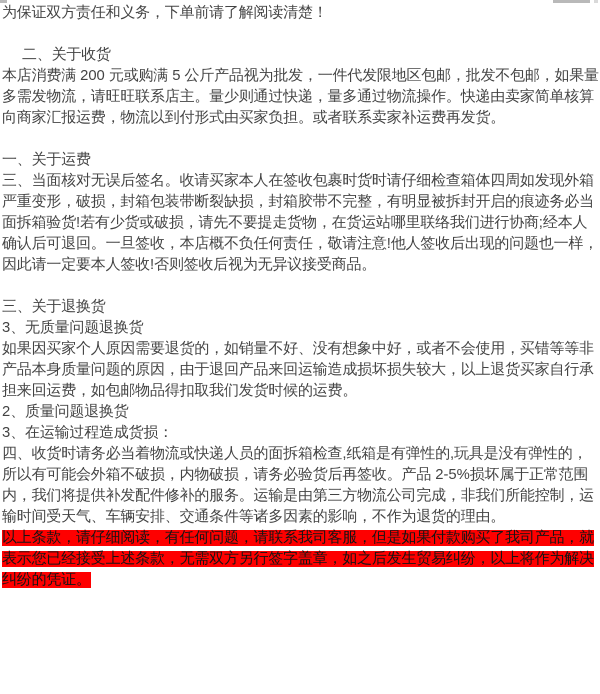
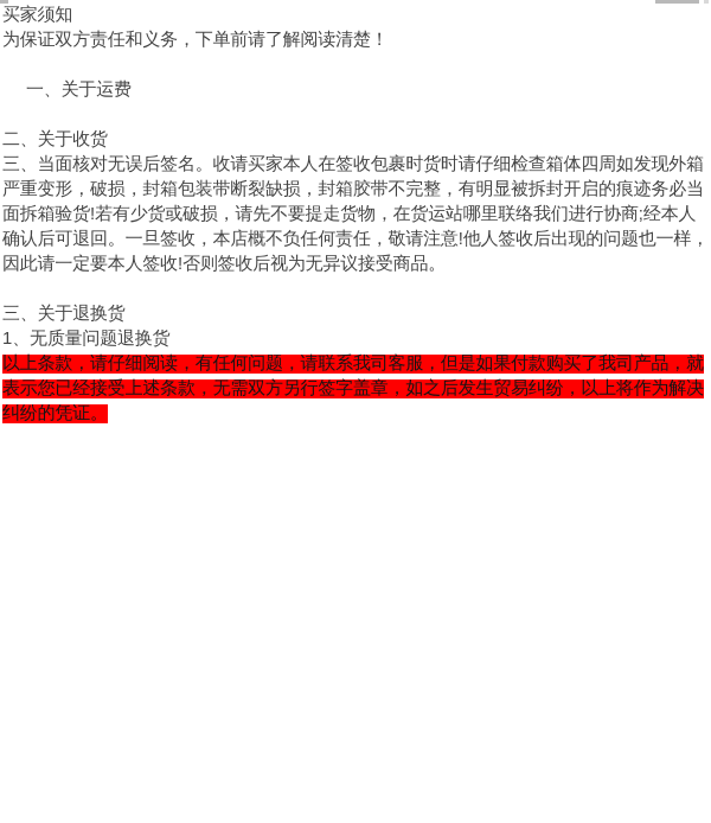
+ 买家须知
  为保证双方责任和义务，下单前请了解阅读清楚！
- 二、关于收货
+ 一、关于运费
- 本店消费满 200 元或购满 5 公斤产品视为批发，一件代发限地区包邮，批发不包邮，如果量
- 多需发物流，请旺旺联系店主。量少则通过快递，量多通过物流操作。快递由卖家简单核算
- 向商家汇报运费，物流以到付形式由买家负担。或者联系卖家补运费再发货。
- 一、关于运费
+ 二、关于收货
  三、当面核对无误后签名。收请买家本人在签收包裹时货时请仔细检查箱体四周如发现外箱
  严重变形，破损，封箱包装带断裂缺损，封箱胶带不完整，有明显被拆封开启的痕迹务必当
  面拆箱验货!若有少货或破损，请先不要提走货物，在货运站哪里联络我们进行协商;经本人
  确认后可退回。一旦签收，本店概不负任何责任，敬请注意!他人签收后出现的问题也一样，
  因此请一定要本人签收!否则签收后视为无异议接受商品。
  三、关于退换货
- 3、无质量问题退换货
+ 1、无质量问题退换货
- 如果因买家个人原因需要退货的，如销量不好、没有想象中好，或者不会使用，买错等等非
- 产品本身质量问题的原因，由于退回产品来回运输造成损坏损失较大，以上退货买家自行承
- 担来回运费，如包邮物品得扣取我们发货时候的运费。
- 2、质量问题退换货
- 3、在运输过程造成货损：
- 四、收货时请务必当着物流或快递人员的面拆箱检查,纸箱是有弹性的,玩具是没有弹性的，
- 所以有可能会外箱不破损，内物破损，请务必验货后再签收。产品 2-5%损坏属于正常范围
- 内，我们将提供补发配件修补的服务。运输是由第三方物流公司完成，非我们所能控制，运
- 输时间受天气、车辆安排、交通条件等诸多因素的影响，不作为退货的理由。
  以上条款，请仔细阅读，有任何问题，请联系我司客服，但是如果付款购买了我司产品，就
  表示您已经接受上述条款，无需双方另行签字盖章，如之后发生贸易纠纷，以上将作为解决
  纠纷的凭证。
